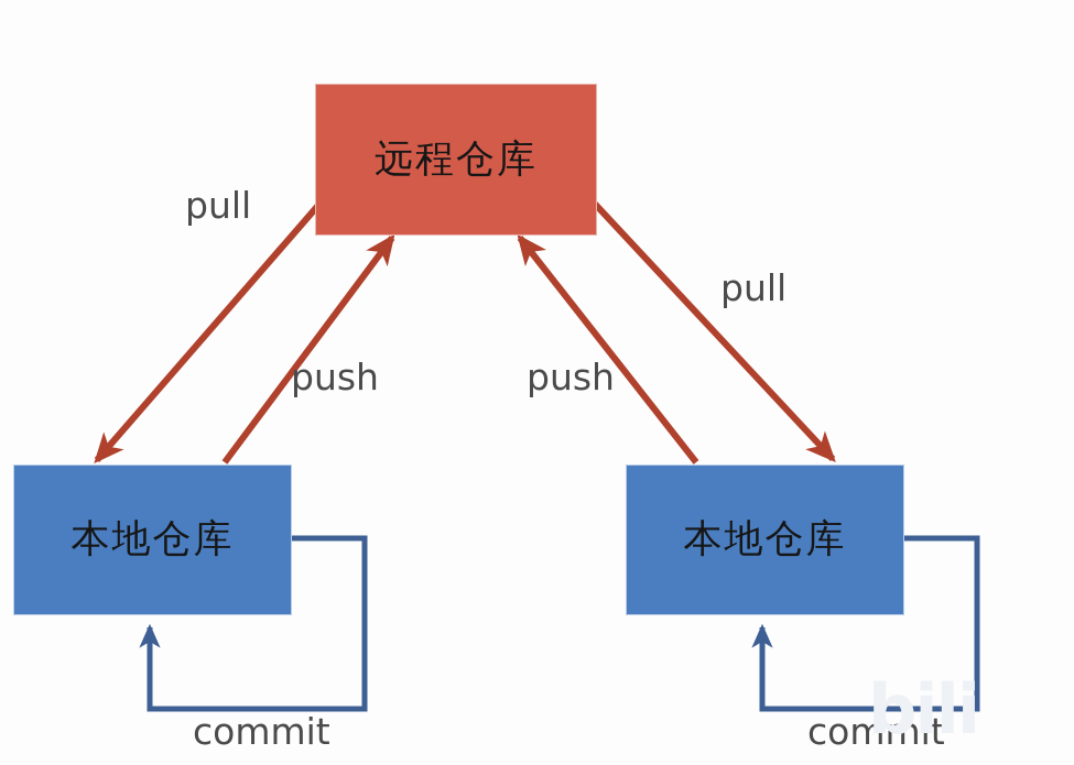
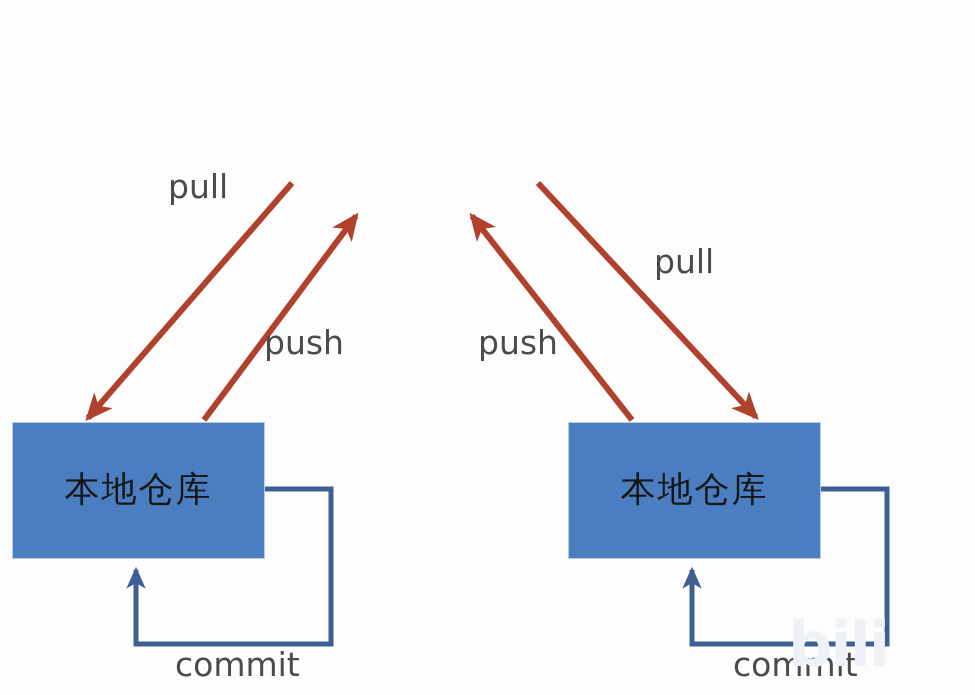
- 远程仓库
  本地仓库
  本地仓库
  pull
  push
  push
  pull
  commit
  commit
  bili
